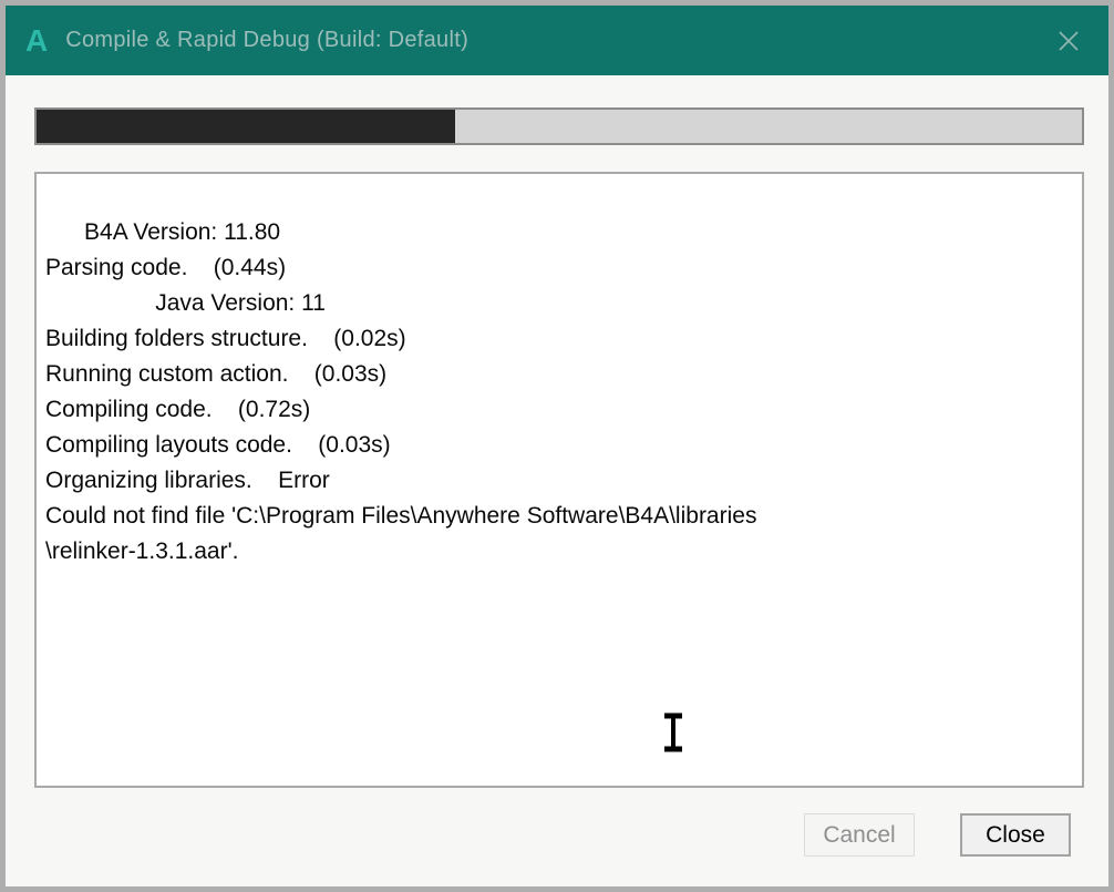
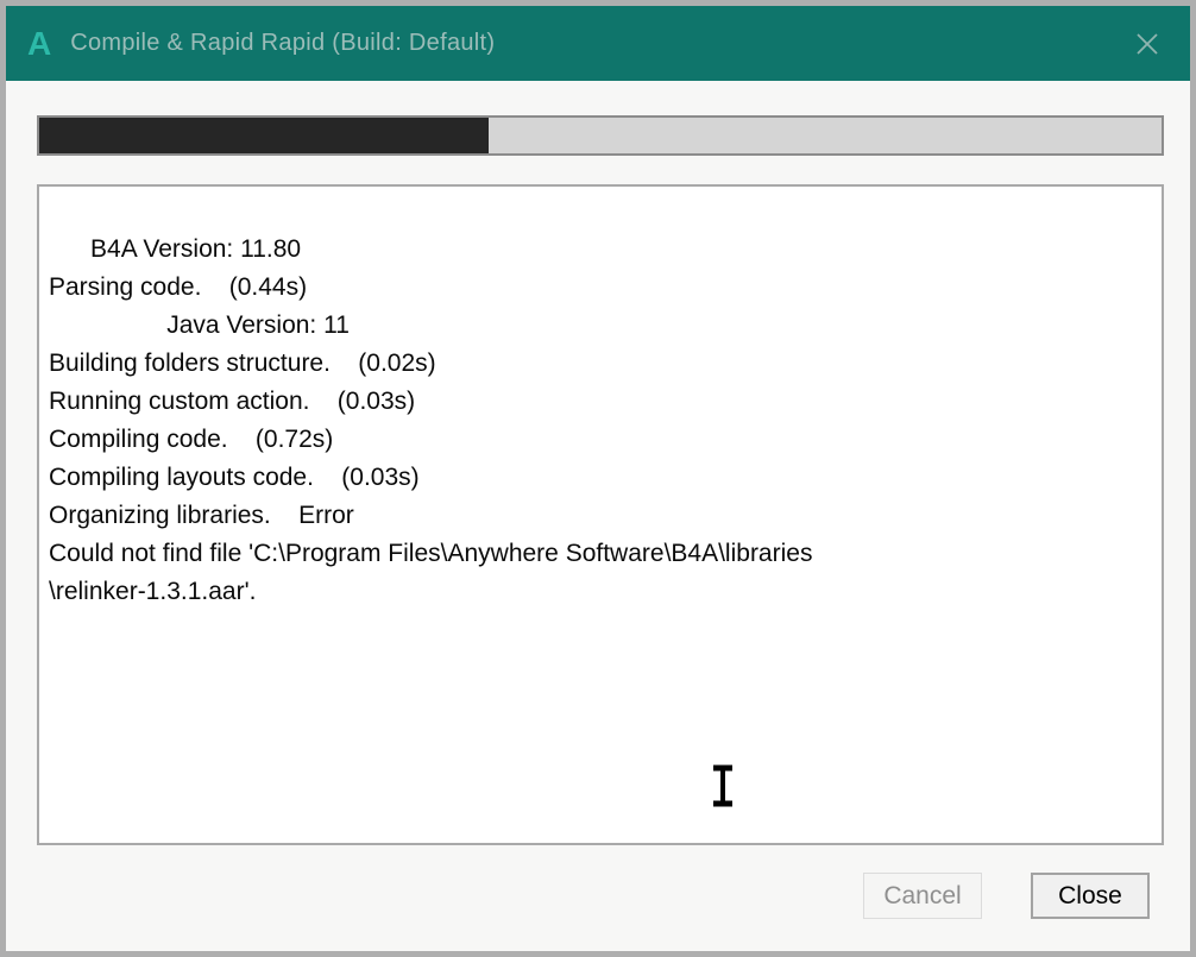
  A
- Compile & Rapid Debug (Build: Default)
+ Compile & Rapid Rapid (Build: Default)
  B4A Version: 11.80
  Parsing code. (0.44s)
  Java Version: 11
  Building folders structure. (0.02s)
  Running custom action. (0.03s)
  Compiling code. (0.72s)
  Compiling layouts code. (0.03s)
  Organizing libraries. Error
  Could not find file 'C:\Program Files\Anywhere Software\B4A\libraries
  \relinker-1.3.1.aar'.
  Cancel
  Close
